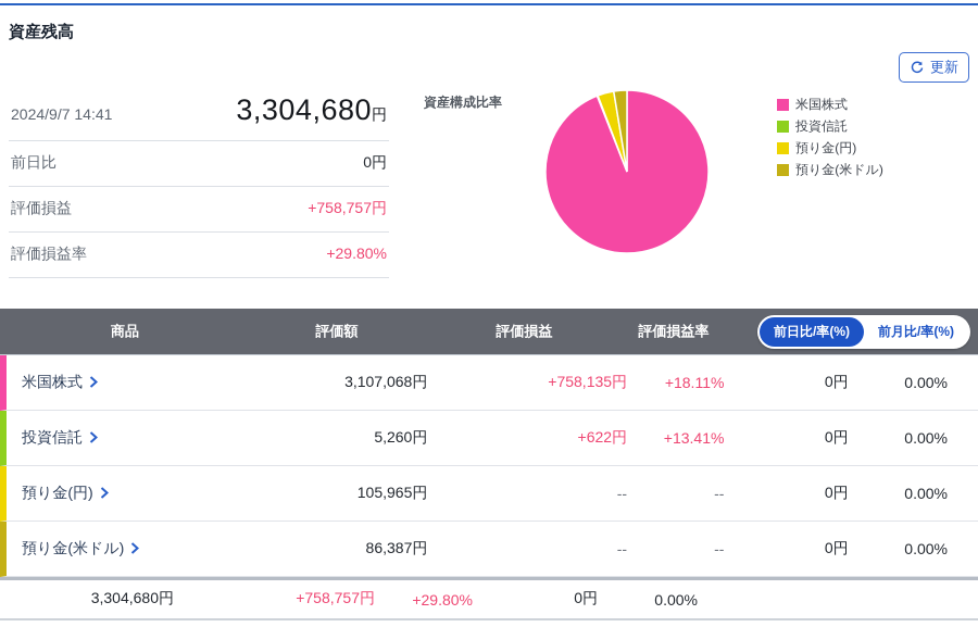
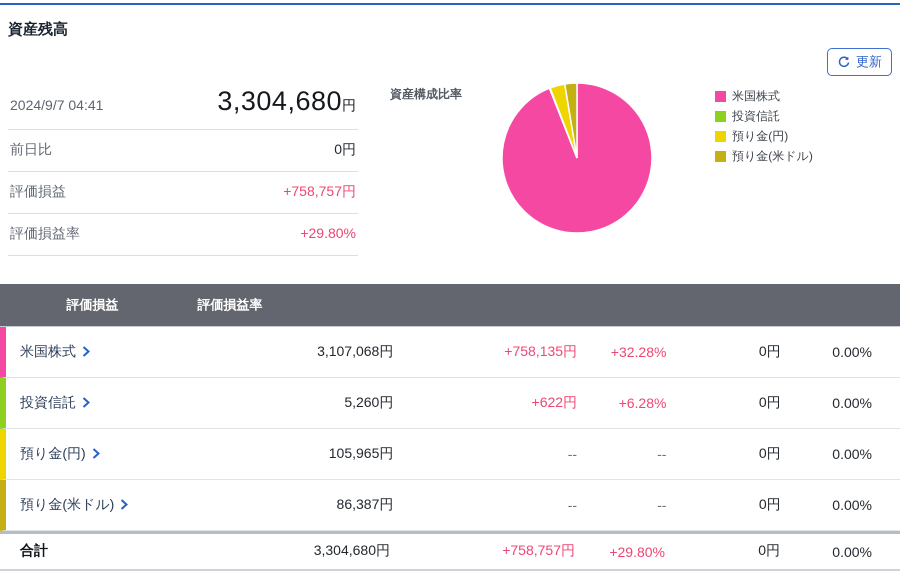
  資産残高
  更新
- 2024/9/7 14:41
+ 2024/9/7 04:41
  3,304,680円
  前日比
  0円
  評価損益
  +758,757円
  評価損益率
  +29.80%
  資産構成比率
  米国株式
  投資信託
  預り金(円)
  預り金(米ドル)
- 商品
- 評価額
  評価損益
  評価損益率
- 前日比/率(%)
- 前月比/率(%)
  米国株式
  3,107,068円
  +758,135円
- +18.11%
+ +32.28%
  0円
  0.00%
  投資信託
  5,260円
  +622円
- +13.41%
+ +6.28%
  0円
  0.00%
  預り金(円)
  105,965円
  --
  --
  0円
  0.00%
  預り金(米ドル)
  86,387円
  --
  --
  0円
  0.00%
+ 合計
  3,304,680円
  +758,757円
  +29.80%
  0円
  0.00%
